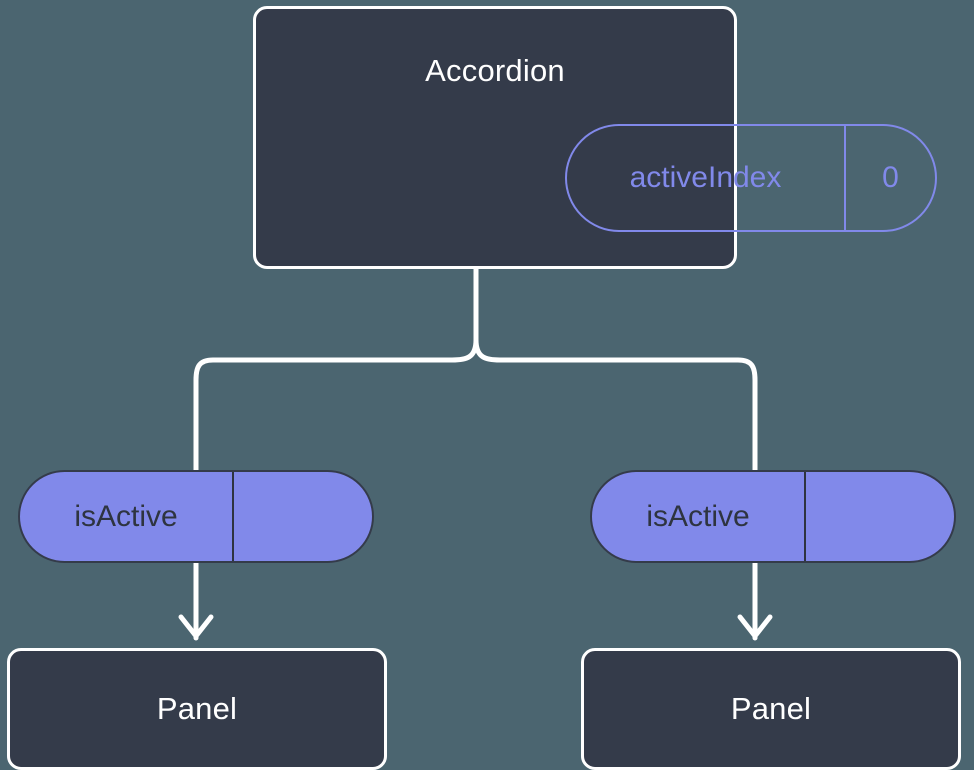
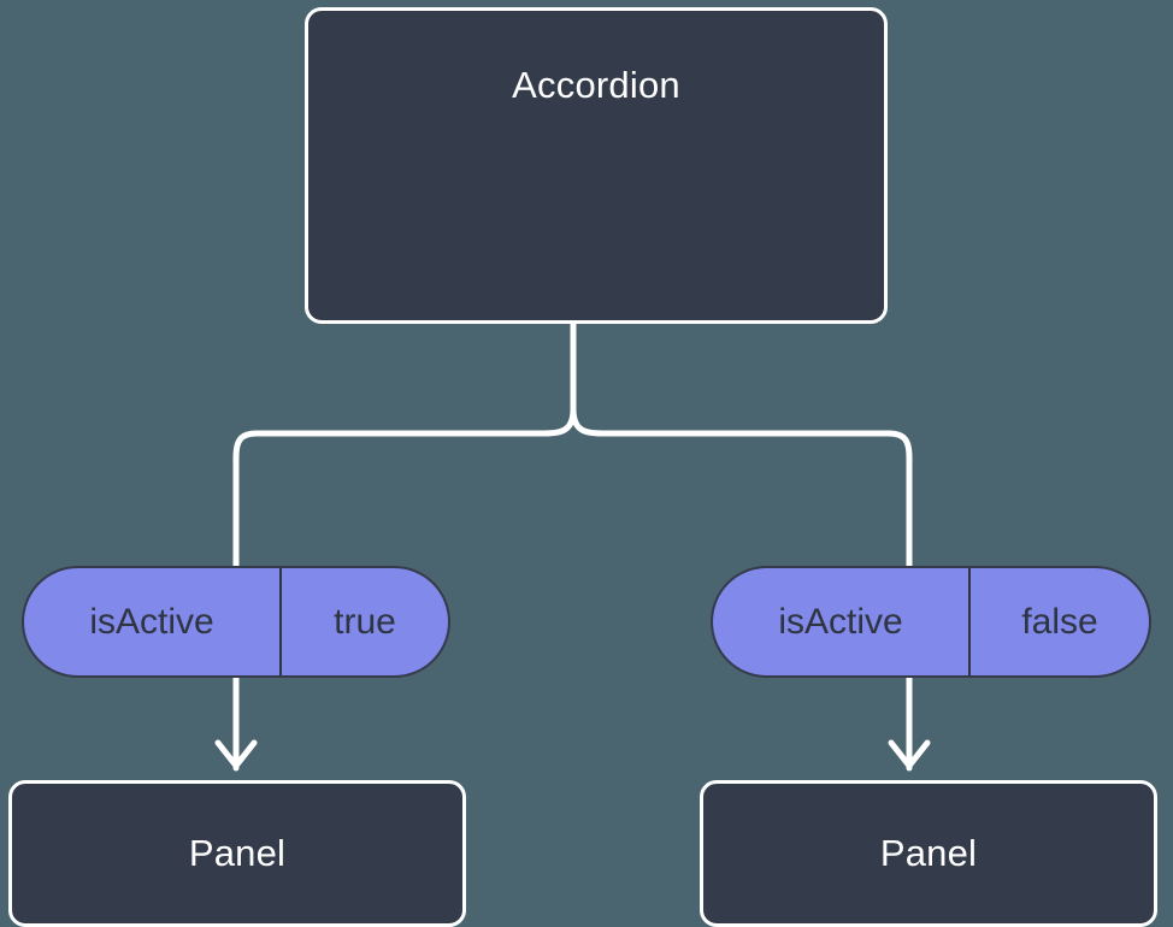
  Accordion
- activeIndex
- 0
  isActive
+ true
  isActive
+ false
  Panel
  Panel
